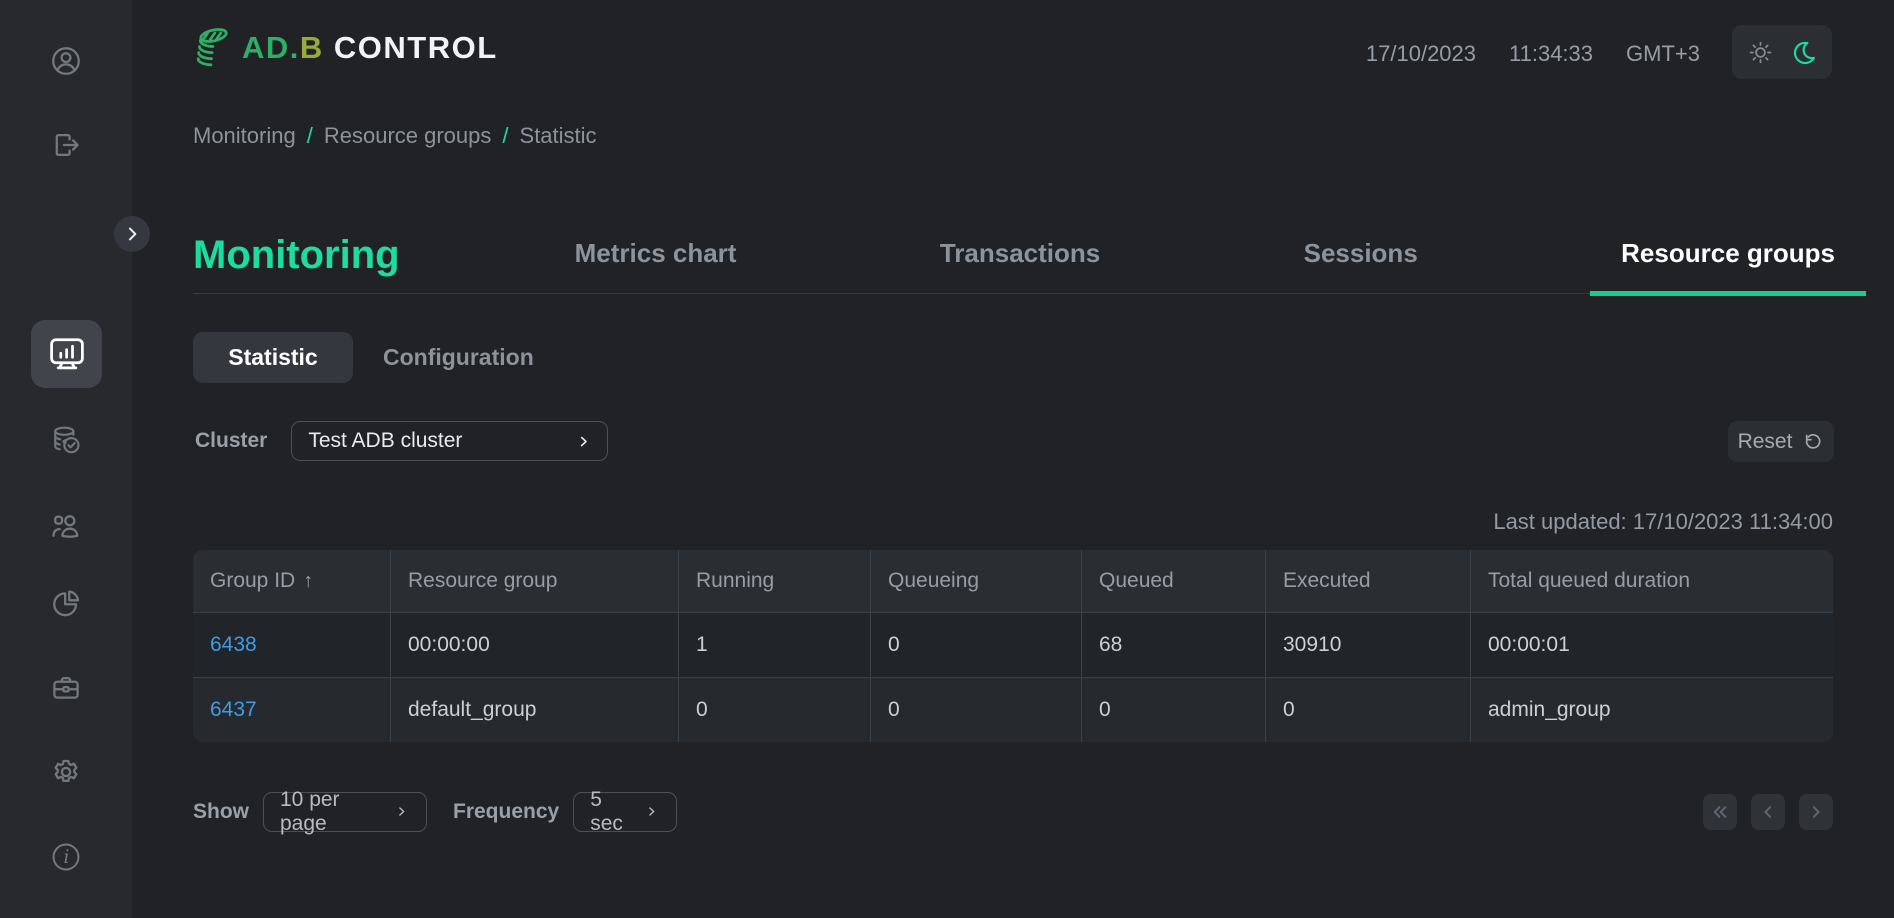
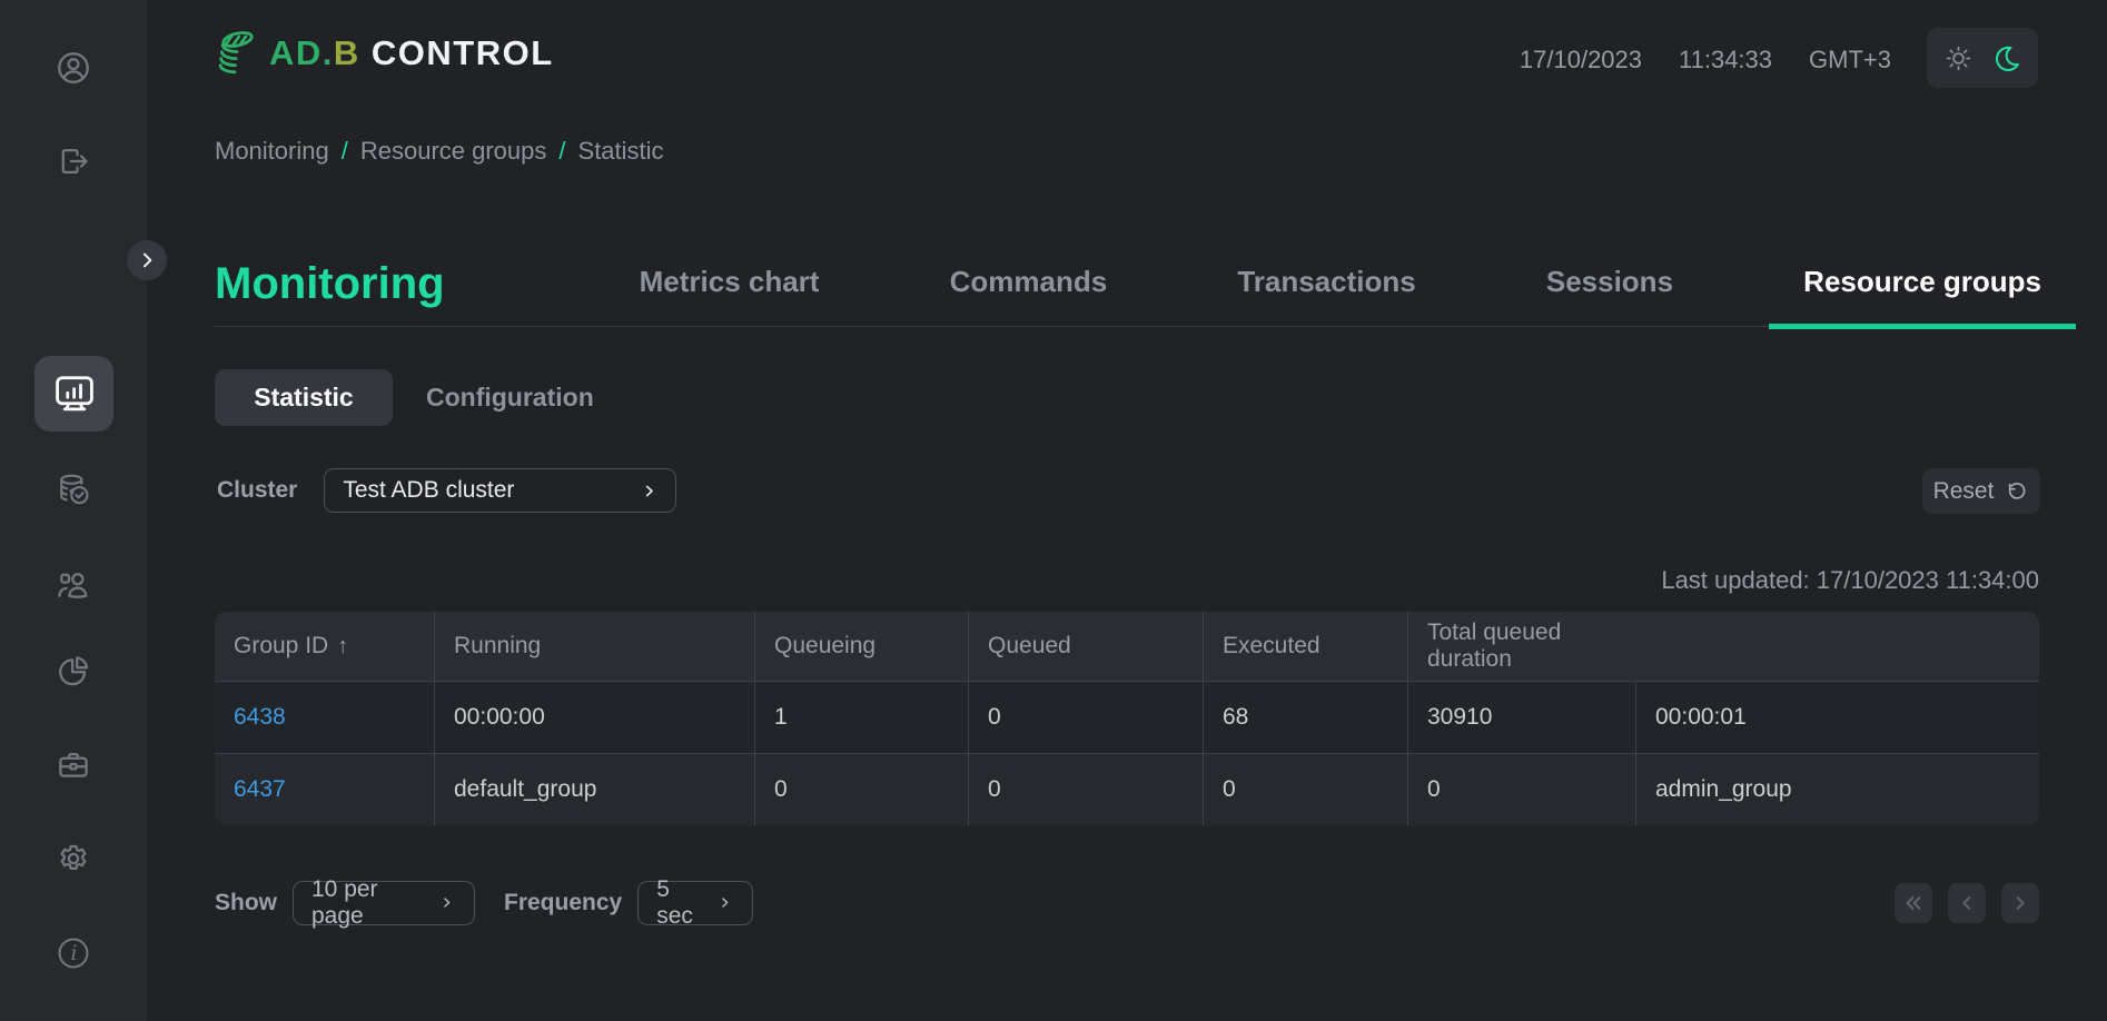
  i
  AD.B CONTROL
  17/10/2023
  11:34:33
  GMT+3
  Monitoring
  /
  Resource groups
  /
  Statistic
  Monitoring
  Metrics chart
+ Commands
  Transactions
  Sessions
  Resource groups
  Statistic
  Configuration
  Cluster
  Test ADB cluster
  Reset
  Last updated: 17/10/2023 11:34:00
  Group ID
  ↑
- Resource group
  Running
  Queueing
  Queued
  Executed
  Total queued duration
  6438
  00:00:00
  1
  0
  68
  30910
  00:00:01
  6437
  default_group
  0
  0
  0
  0
  admin_group
  Show
  10 per page
  Frequency
  5 sec
